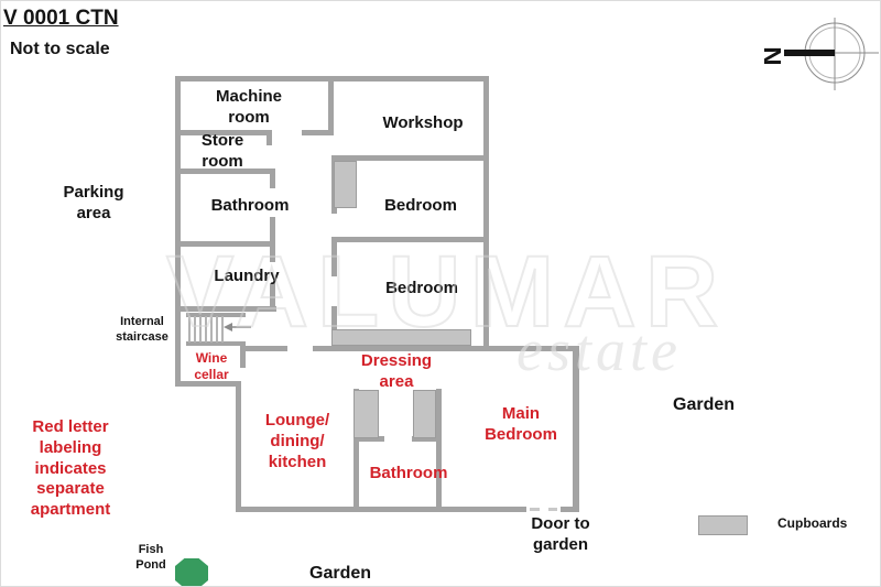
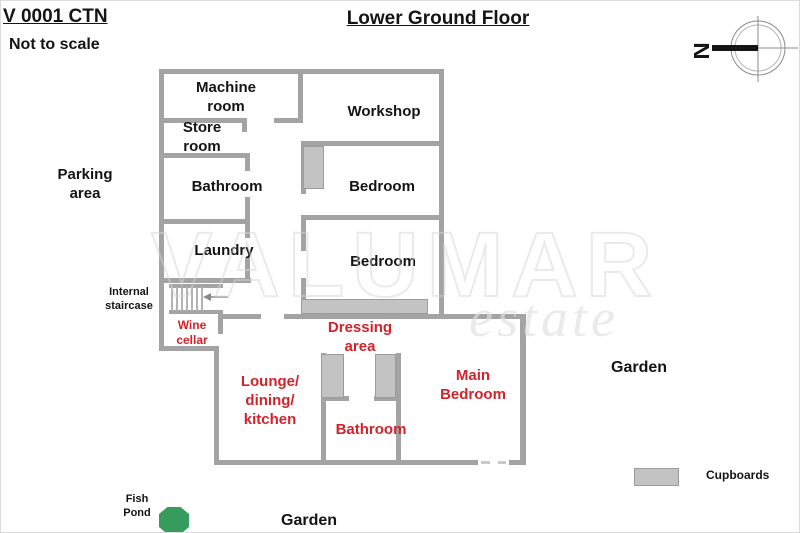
  V 0001 CTN
  Not to scale
+ Lower Ground Floor
  Machine
  room
  Workshop
  Store
  room
  Bathroom
  Bedroom
  Laundry
  Bedroom
  Internal
  staircase
  Wine
  cellar
  Dressing
  area
  Lounge/
  dining/
  kitchen
  Bathroom
  Main
  Bedroom
  Parking
  area
  Garden
  Garden
  Fish
  Pond
- Door to
- garden
- Red letter
- labeling
- indicates
- separate
- apartment
  Cupboards
  VALUMAR
  estate
